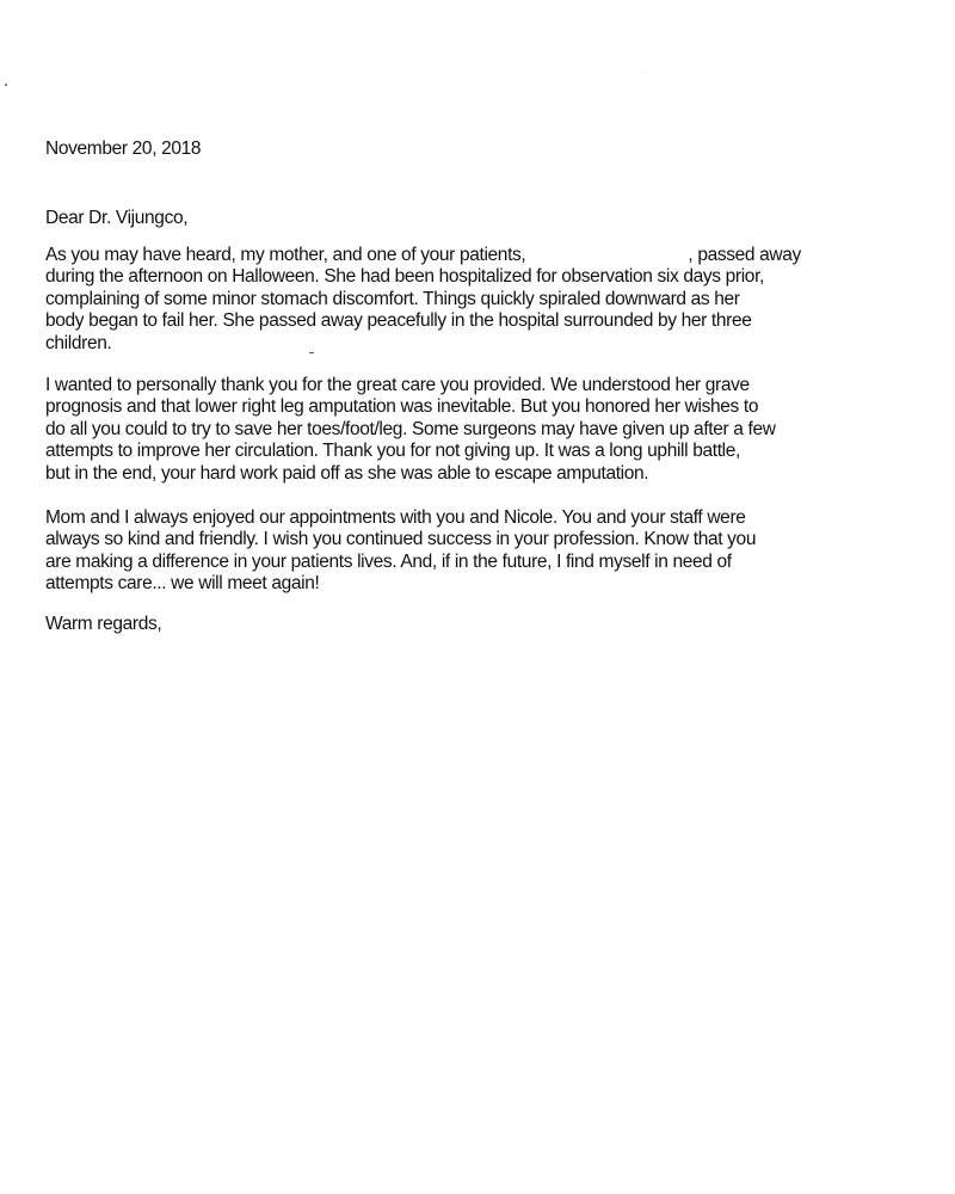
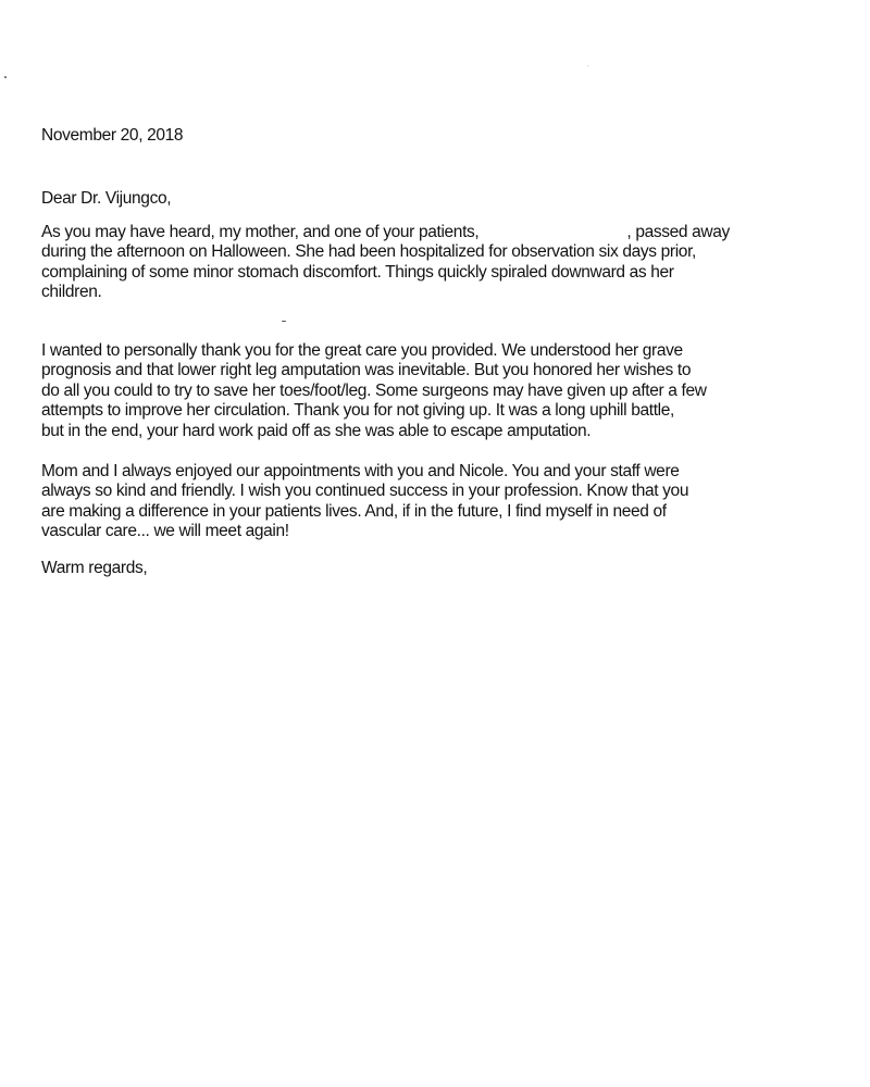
  November 20, 2018
  Dear Dr. Vijungco,
  As you may have heard, my mother, and one of your patients, , passed away
  during the afternoon on Halloween. She had been hospitalized for observation six days prior,
  complaining of some minor stomach discomfort. Things quickly spiraled downward as her
- body began to fail her. She passed away peacefully in the hospital surrounded by her three
  children.
  I wanted to personally thank you for the great care you provided. We understood her grave
  prognosis and that lower right leg amputation was inevitable. But you honored her wishes to
  do all you could to try to save her toes/foot/leg. Some surgeons may have given up after a few
  attempts to improve her circulation. Thank you for not giving up. It was a long uphill battle,
  but in the end, your hard work paid off as she was able to escape amputation.
  Mom and I always enjoyed our appointments with you and Nicole. You and your staff were
  always so kind and friendly. I wish you continued success in your profession. Know that you
  are making a difference in your patients lives. And, if in the future, I find myself in need of
- attempts care... we will meet again!
+ vascular care... we will meet again!
  Warm regards,
